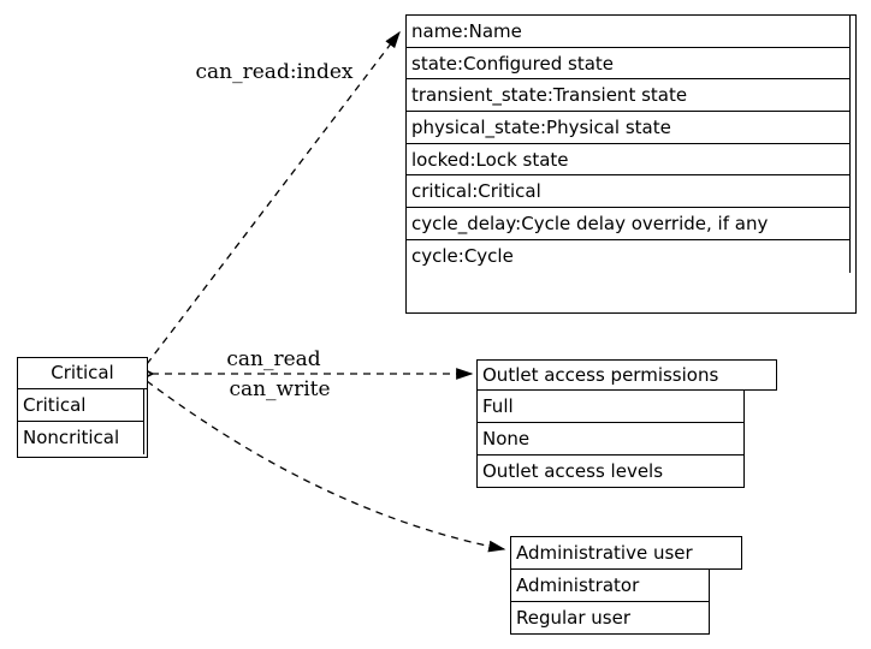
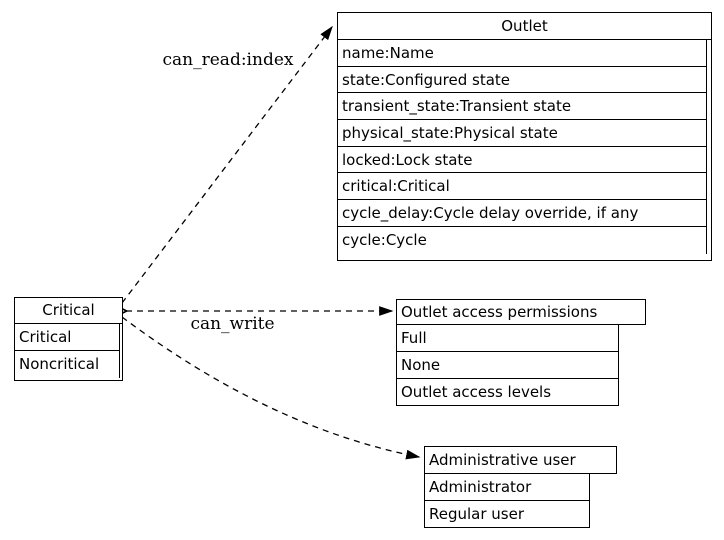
  can_read:index
- can_read
  can_write
+ Outlet
  name:Name
  state:Configured state
  transient_state:Transient state
  physical_state:Physical state
  locked:Lock state
  critical:Critical
  cycle_delay:Cycle delay override, if any
  cycle:Cycle
  Critical
  Critical
  Noncritical
  Outlet access permissions
  Full
  None
  Outlet access levels
  Administrative user
  Administrator
  Regular user
